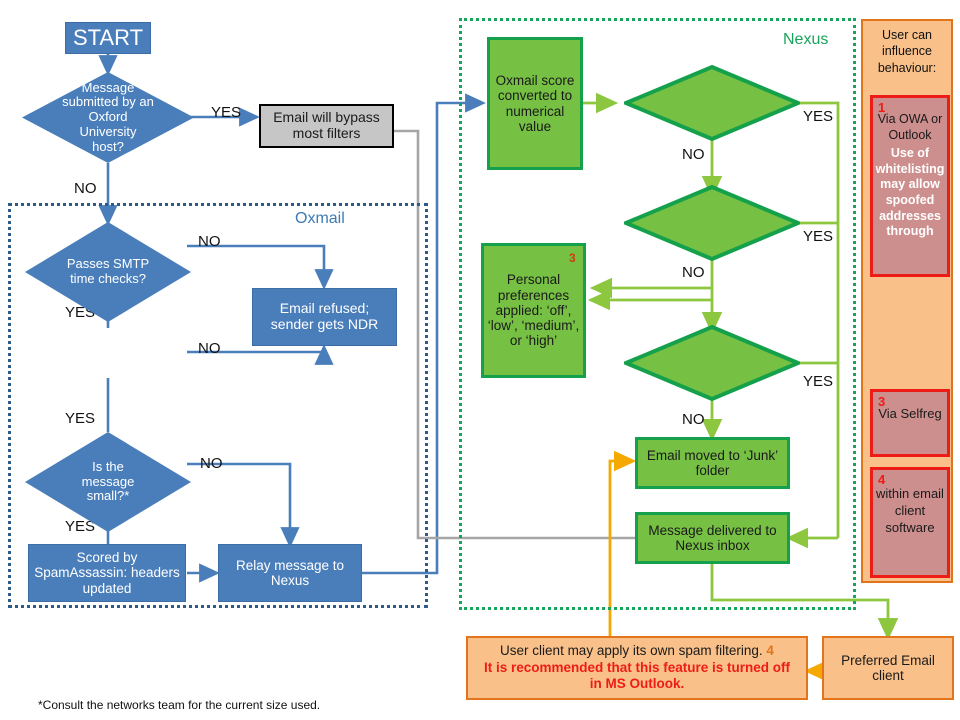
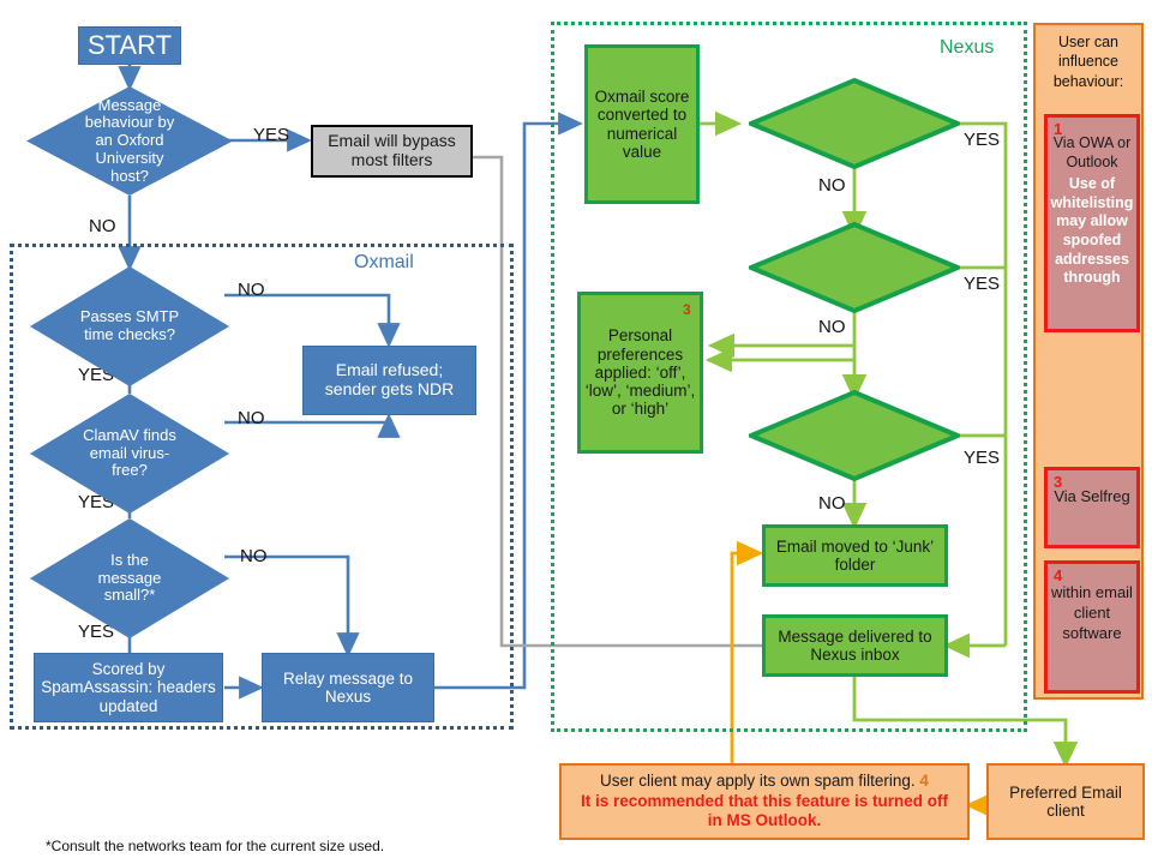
  Oxmail
  Nexus
  START
- Message submitted by an Oxford University host?
+ Message behaviour by an Oxford University host?
  Email will bypass most filters
  Passes SMTP time checks?
  Email refused; sender gets NDR
+ ClamAV finds email virus-free?
  Is the message small?*
  Scored by SpamAssassin: headers updated
  Relay message to Nexus
  Oxmail score converted to numerical value
  Personal preferences applied: ‘off’, ‘low’, ‘medium’, or ‘high’
  3
  Email moved to ‘Junk’ folder
  Message delivered to Nexus inbox
  User client may apply its own spam filtering. 4
  It is recommended that this feature is turned off in MS Outlook.
  Preferred Email client
  User can influence behaviour:
  1
  Via OWA or Outlook
  Use of whitelisting may allow spoofed addresses through
  3
  Via Selfreg
  4
  within email client software
  YES
  NO
  NO
  YES
  NO
  YES
  NO
  YES
  YES
  NO
  YES
  NO
  YES
  NO
  *Consult the networks team for the current size used.
